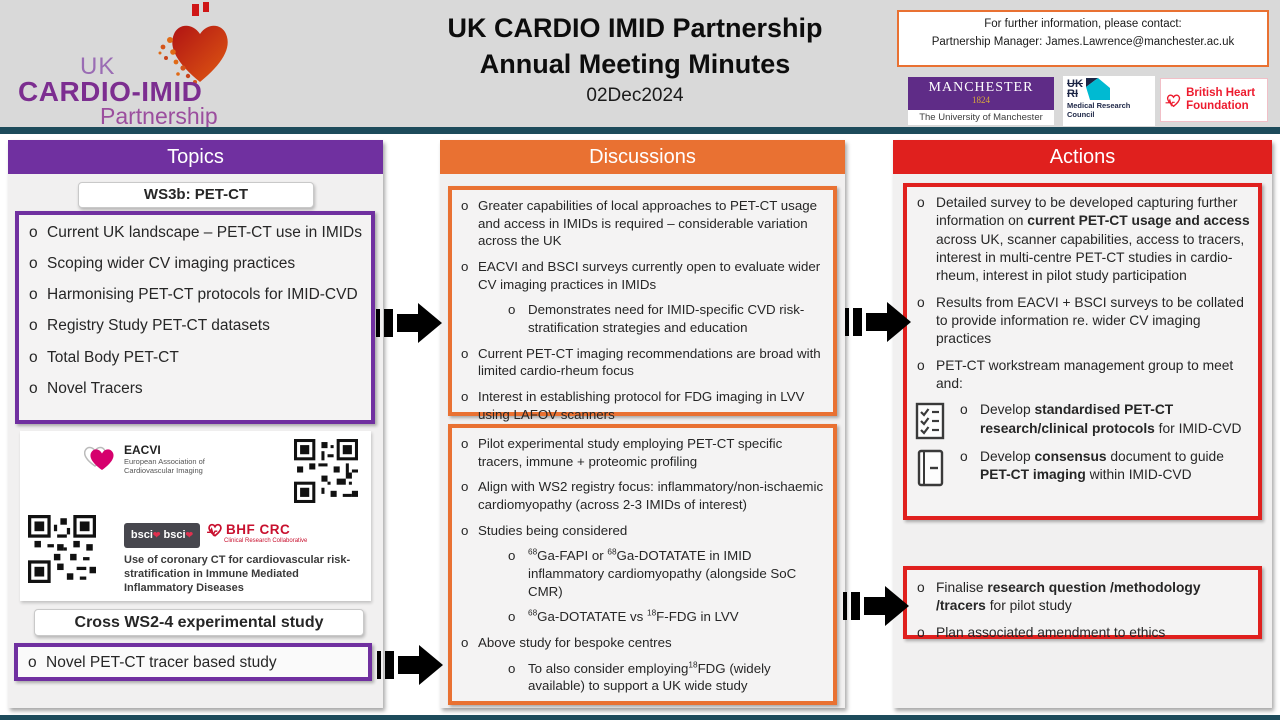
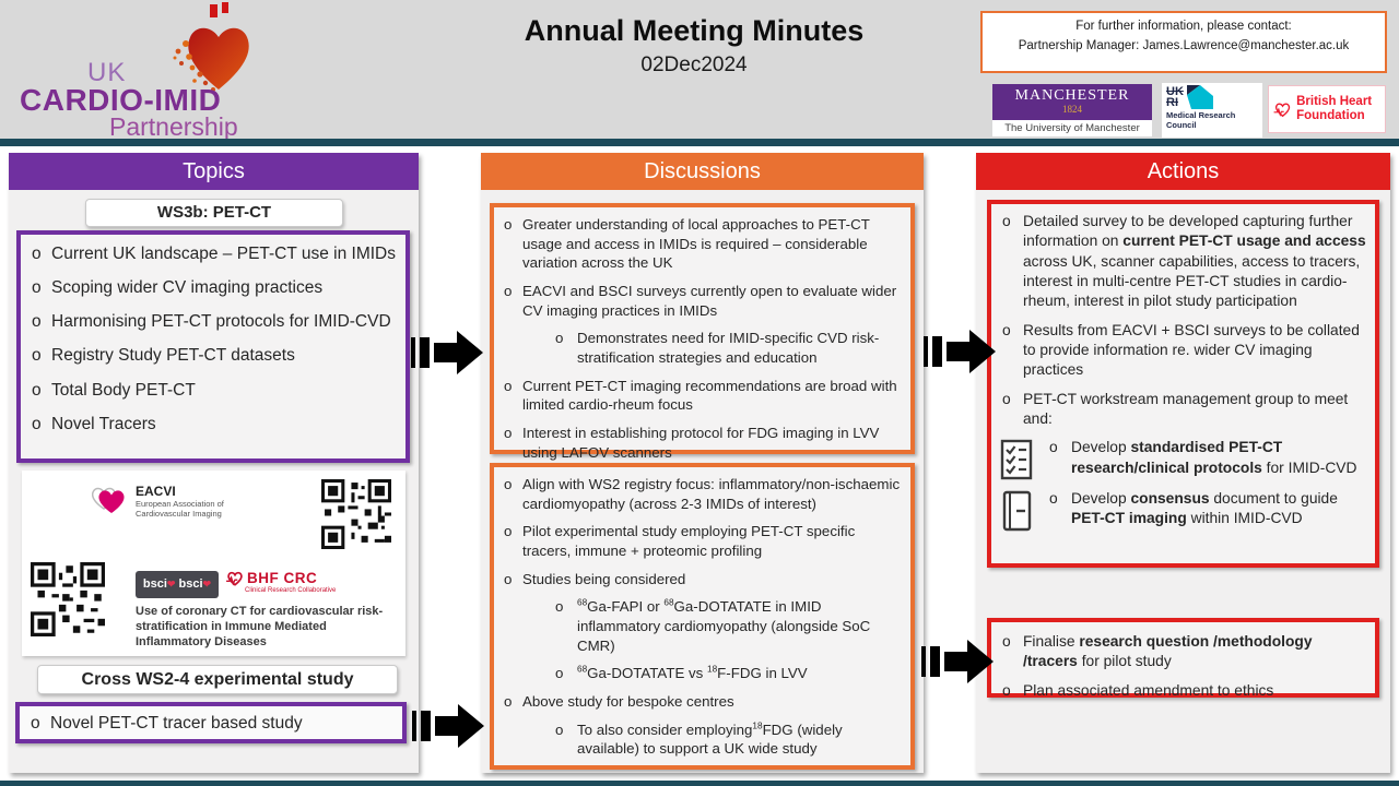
  UK
  CARDIO-IMID
  Partnership
- UK CARDIO IMID Partnership
  Annual Meeting Minutes
  02Dec2024
  For further information, please contact:
  Partnership Manager: James.Lawrence@manchester.ac.uk
  MANCHESTER
  1824
  The University of Manchester
  UK
  RI
  Medical Research Council
  British Heart Foundation
  Topics
  WS3b: PET-CT
  o
  Current UK landscape – PET-CT use in IMIDs
  o
  Scoping wider CV imaging practices
  o
  Harmonising PET-CT protocols for IMID-CVD
  o
  Registry Study PET-CT datasets
  o
  Total Body PET-CT
  o
  Novel Tracers
  EACVI
  European Association of Cardiovascular Imaging
  bsci❤ bsci❤
  BHF CRC
  Use of coronary CT for cardiovascular risk-stratification in Immune Mediated Inflammatory Diseases
  Cross WS2-4 experimental study
  o
  Novel PET-CT tracer based study
  Discussions
  o
- Greater capabilities of local approaches to PET-CT usage and access in IMIDs is required – considerable variation across the UK
+ Greater understanding of local approaches to PET-CT usage and access in IMIDs is required – considerable variation across the UK
  o
  EACVI and BSCI surveys currently open to evaluate wider CV imaging practices in IMIDs
  o
  Demonstrates need for IMID-specific CVD risk-stratification strategies and education
  o
  Current PET-CT imaging recommendations are broad with limited cardio-rheum focus
  o
  Interest in establishing protocol for FDG imaging in LVV using LAFOV scanners
  o
- Pilot experimental study employing PET-CT specific tracers, immune + proteomic profiling
+ Align with WS2 registry focus: inflammatory/non-ischaemic cardiomyopathy (across 2-3 IMIDs of interest)
  o
- Align with WS2 registry focus: inflammatory/non-ischaemic cardiomyopathy (across 2-3 IMIDs of interest)
+ Pilot experimental study employing PET-CT specific tracers, immune + proteomic profiling
  o
  Studies being considered
  o
  68Ga-FAPI or 68Ga-DOTATATE in IMID inflammatory cardiomyopathy (alongside SoC CMR)
  o
  68Ga-DOTATATE vs 18F-FDG in LVV
  o
  Above study for bespoke centres
  o
  To also consider employing18FDG (widely available) to support a UK wide study
  Actions
  o
  Detailed survey to be developed capturing further information on current PET-CT usage and access across UK, scanner capabilities, access to tracers, interest in multi-centre PET-CT studies in cardio-rheum, interest in pilot study participation
  o
  Results from EACVI + BSCI surveys to be collated to provide information re. wider CV imaging practices
  o
  PET-CT workstream management group to meet and:
  o
  Develop standardised PET-CT research/clinical protocols for IMID-CVD
  o
  Develop consensus document to guide PET-CT imaging within IMID-CVD
  o
  Finalise research question /methodology /tracers for pilot study
  o
  Plan associated amendment to ethics
